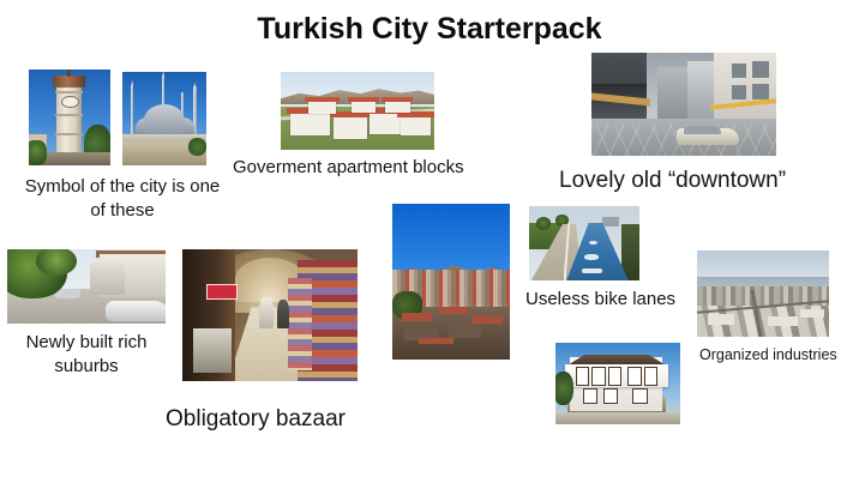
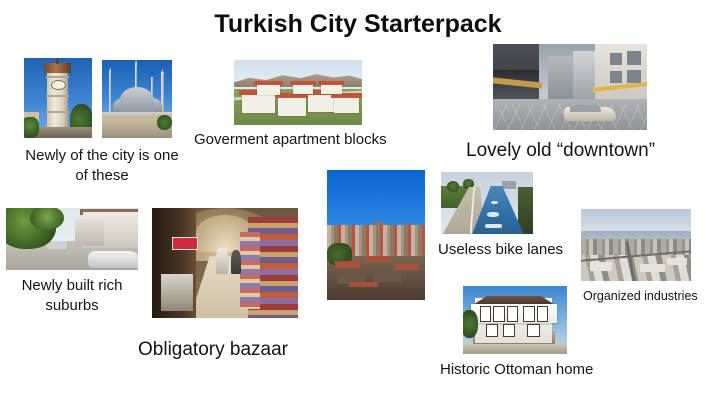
  Turkish City Starterpack
- Symbol of the city is one
+ Newly of the city is one
  of these
  Goverment apartment blocks
  Lovely old “downtown”
  Newly built rich
  suburbs
  Obligatory bazaar
  Useless bike lanes
  Organized industries
+ Historic Ottoman home
